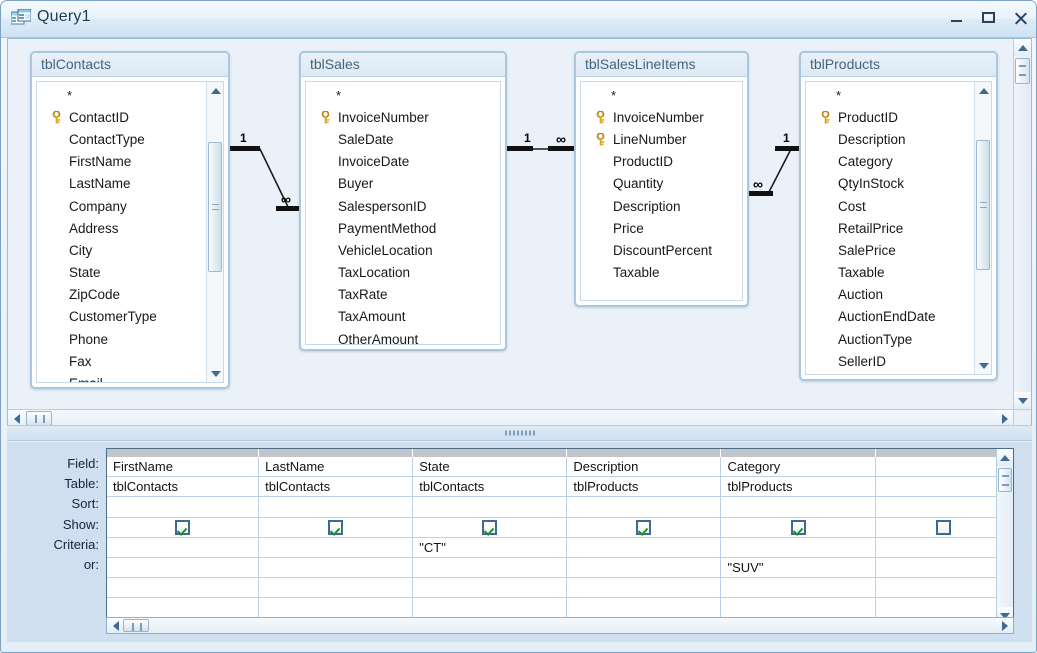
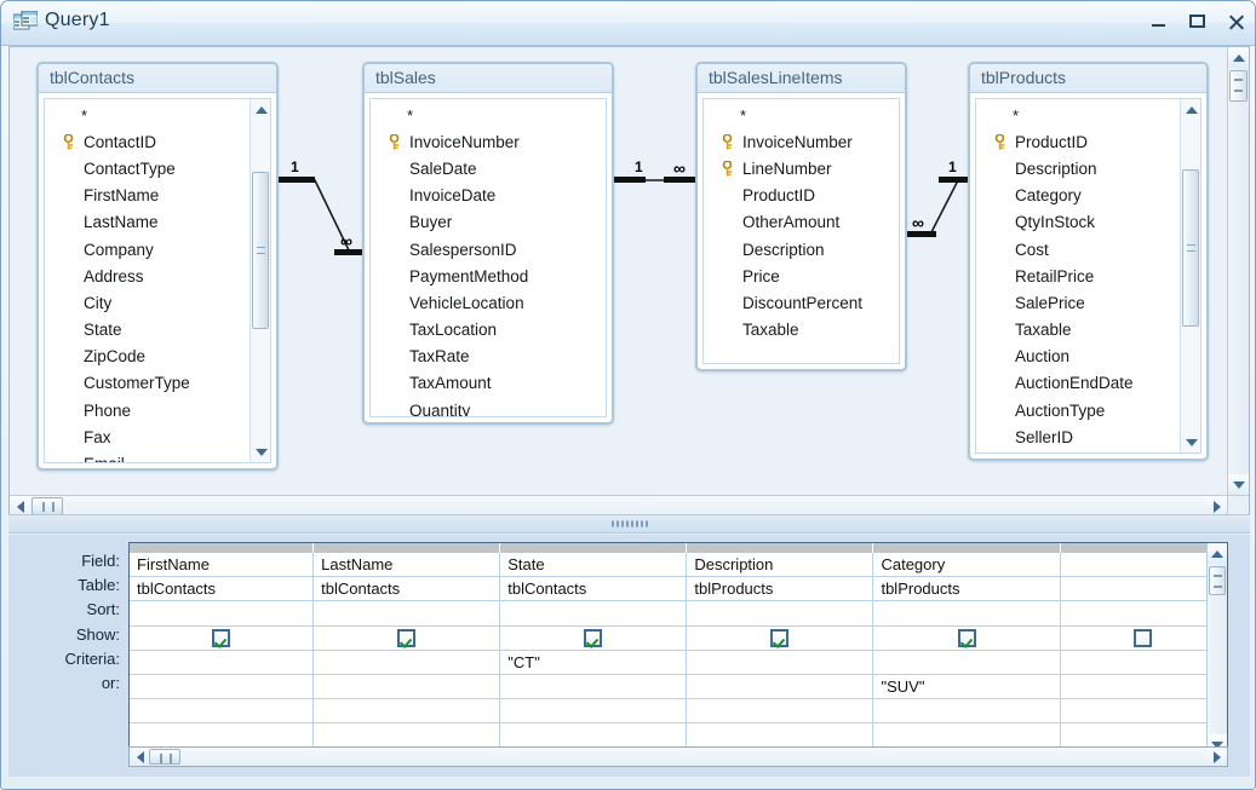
  Query1
  1
  ∞
  1
  ∞
  ∞
  1
  tblContacts
  *
  ContactID
  ContactType
  FirstName
  LastName
  Company
  Address
  City
  State
  ZipCode
  CustomerType
  Phone
  Fax
  tblSales
  *
  InvoiceNumber
  SaleDate
  InvoiceDate
  Buyer
  SalespersonID
  PaymentMethod
  VehicleLocation
  TaxLocation
  TaxRate
  TaxAmount
- OtherAmount
+ Quantity
  tblSalesLineItems
  *
  InvoiceNumber
  LineNumber
  ProductID
- Quantity
+ OtherAmount
  Description
  Price
  DiscountPercent
  Taxable
  tblProducts
  *
  ProductID
  Description
  Category
  QtyInStock
  Cost
  RetailPrice
  SalePrice
  Taxable
  Auction
  AuctionEndDate
  AuctionType
  SellerID
  Field:
  Table:
  Sort:
  Show:
  Criteria:
  or:
  FirstName
  LastName
  State
  Description
  Category
  tblContacts
  tblContacts
  tblContacts
  tblProducts
  tblProducts
  "CT"
  "SUV"
